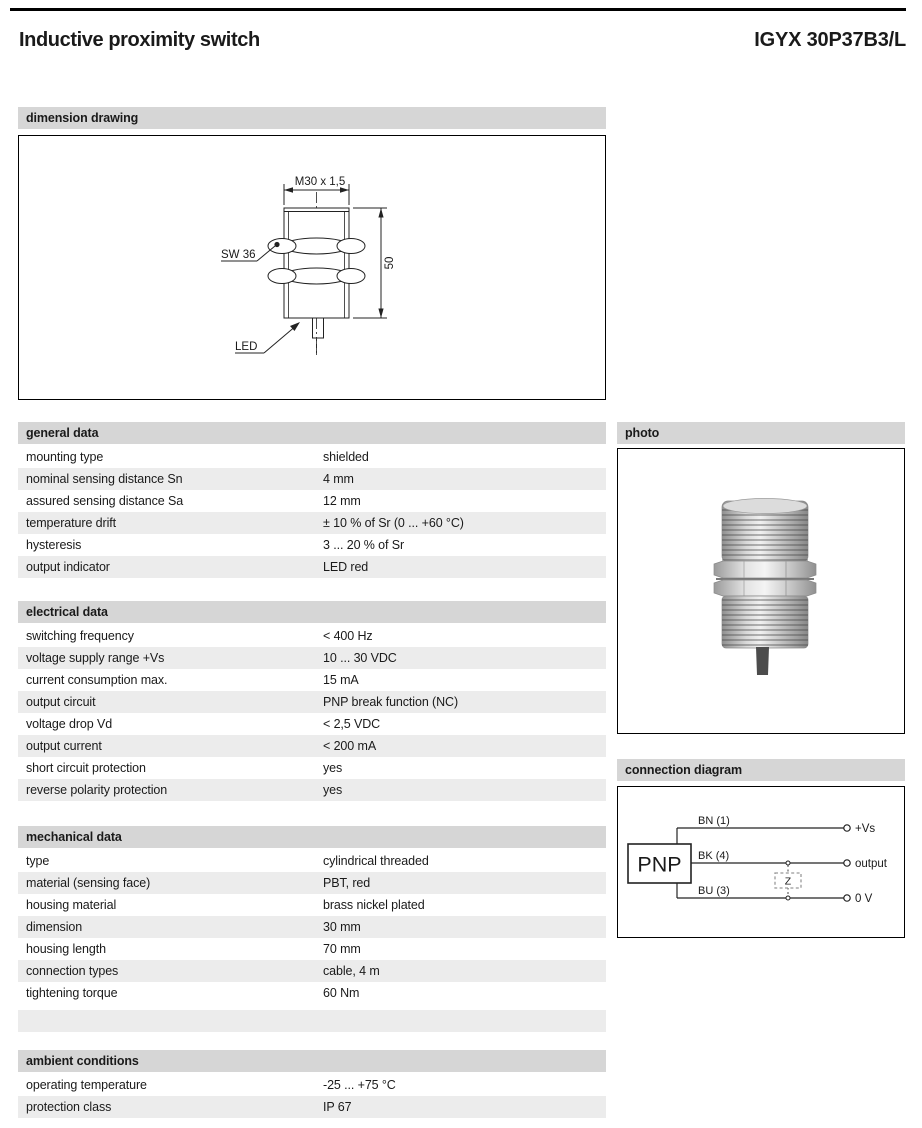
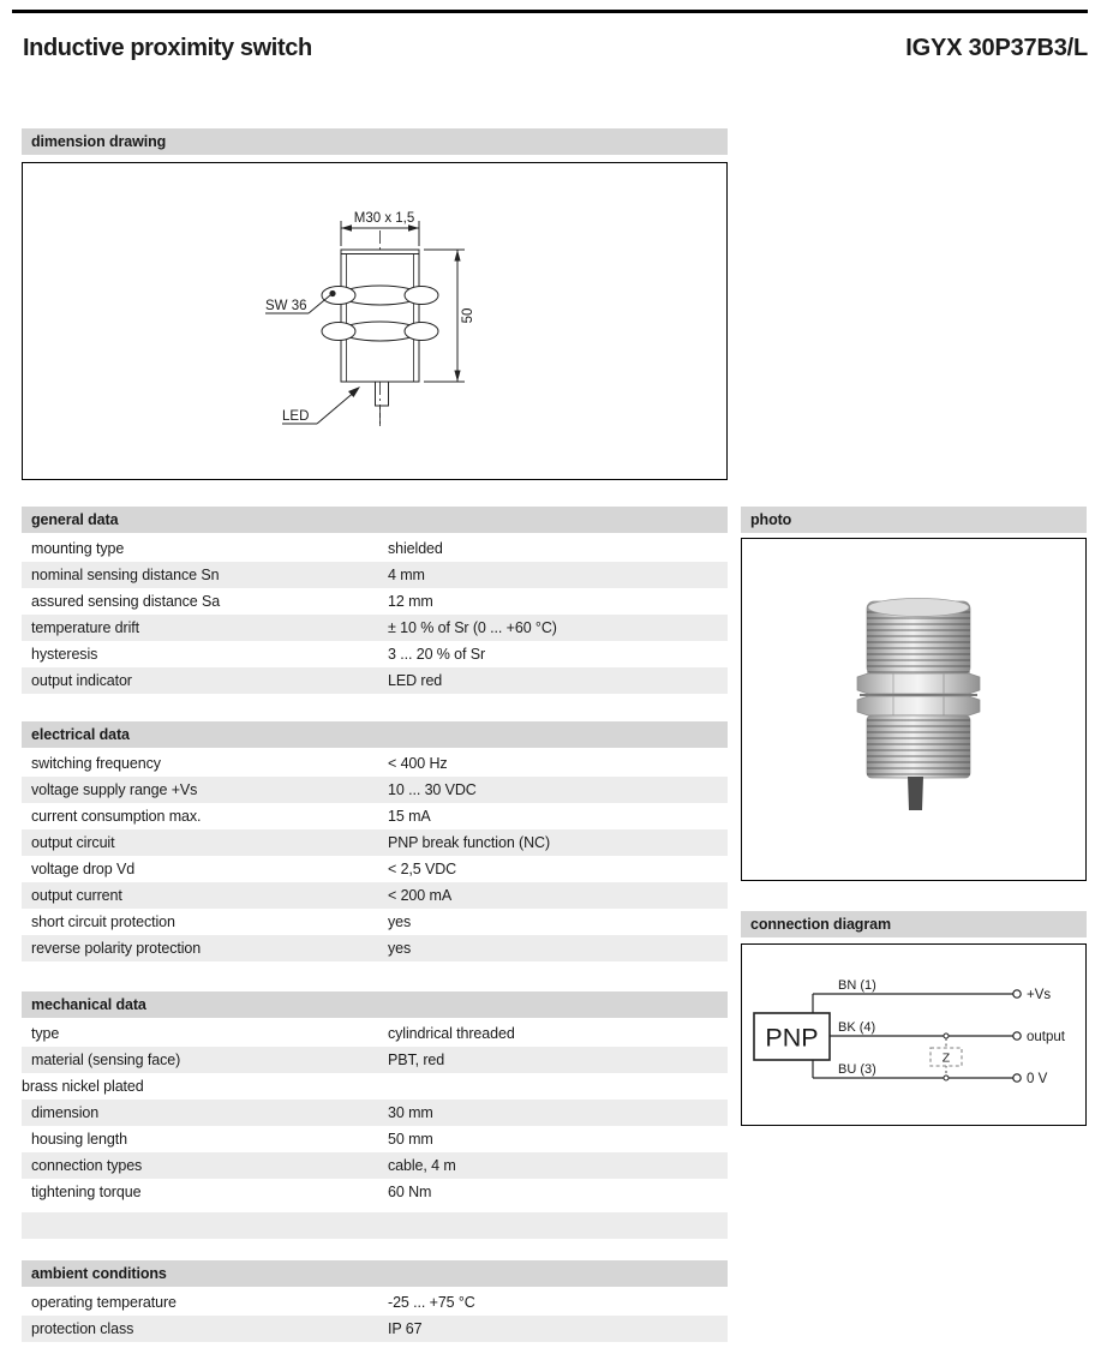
  Inductive proximity switch
  IGYX 30P37B3/L
  dimension drawing
  M30 x 1,5
  SW 36
  LED
  general data
  mounting type
  shielded
  nominal sensing distance Sn
  4 mm
  assured sensing distance Sa
  12 mm
  temperature drift
  ± 10 % of Sr (0 ... +60 °C)
  hysteresis
  3 ... 20 % of Sr
  output indicator
  LED red
  electrical data
  switching frequency
  < 400 Hz
  voltage supply range +Vs
  10 ... 30 VDC
  current consumption max.
  15 mA
  output circuit
  PNP break function (NC)
  voltage drop Vd
  < 2,5 VDC
  output current
  < 200 mA
  short circuit protection
  yes
  reverse polarity protection
  yes
  mechanical data
  type
  cylindrical threaded
  material (sensing face)
  PBT, red
- housing material
  brass nickel plated
  dimension
  30 mm
  housing length
- 70 mm
+ 50 mm
  connection types
  cable, 4 m
  tightening torque
  60 Nm
  ambient conditions
  operating temperature
  -25 ... +75 °C
  protection class
  IP 67
  photo
  connection diagram
  Z
  PNP
  BN (1)
  BK (4)
  BU (3)
  +Vs
  output
  0 V
